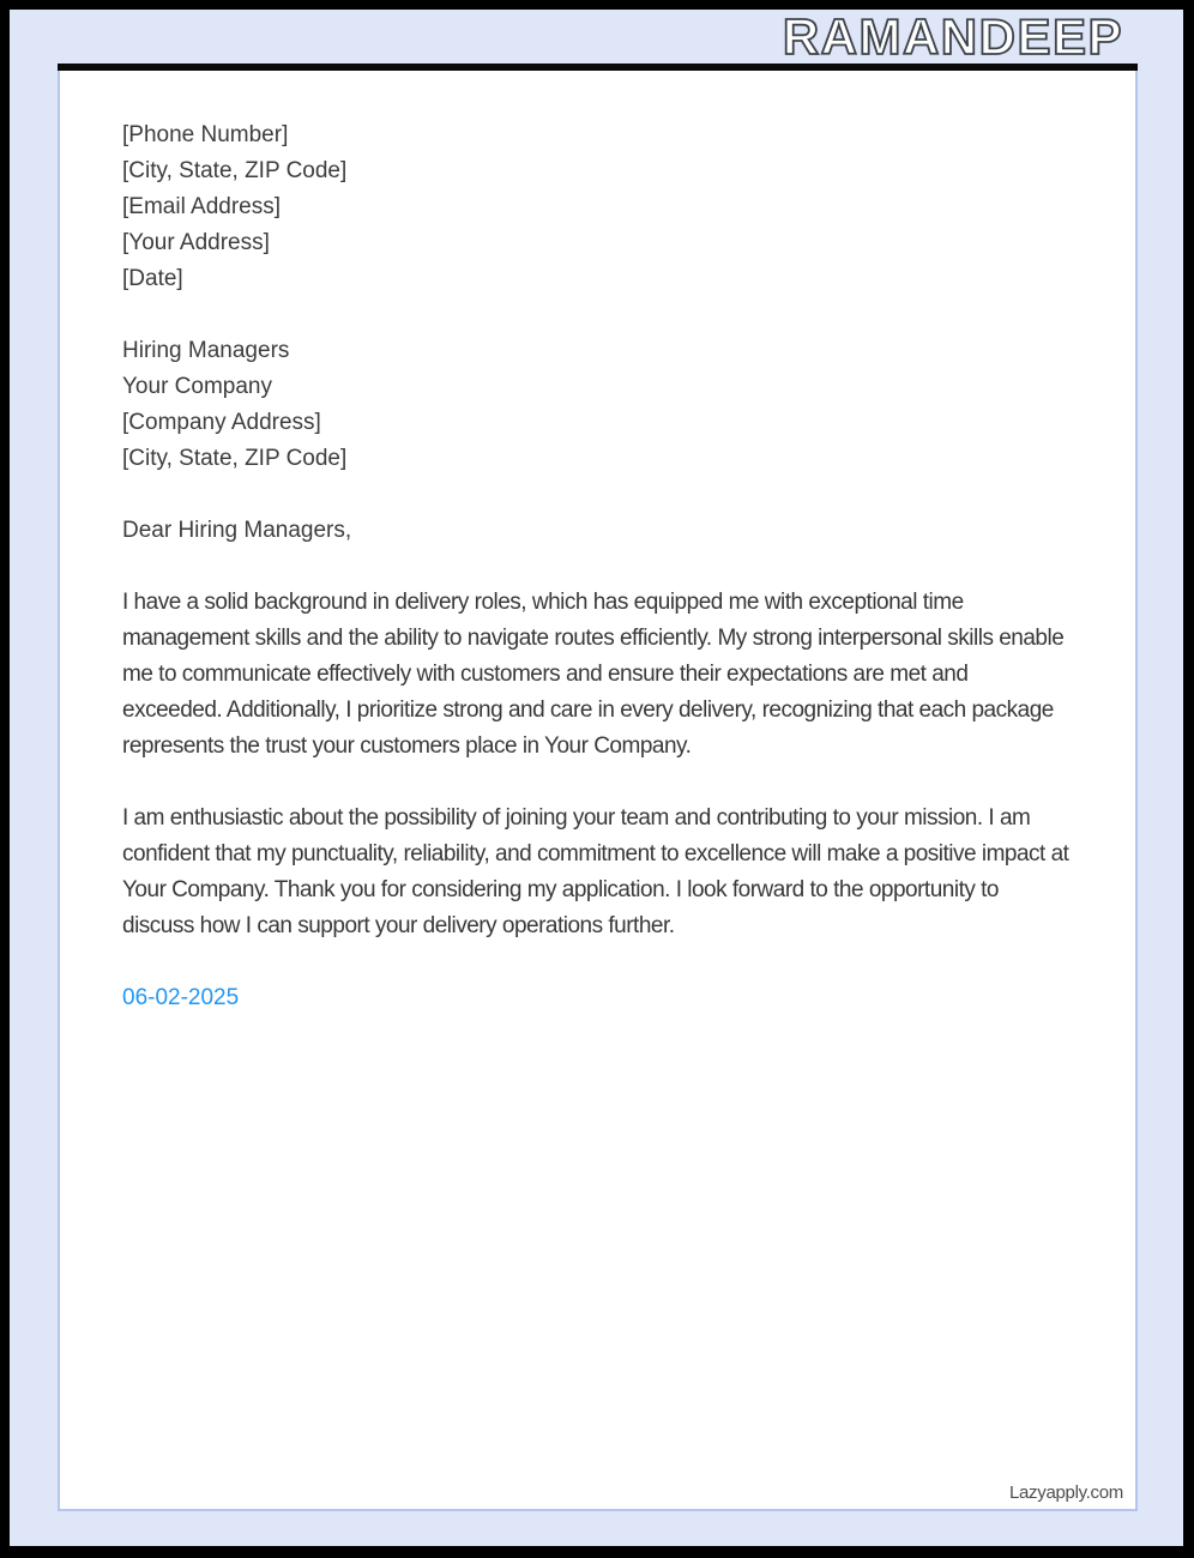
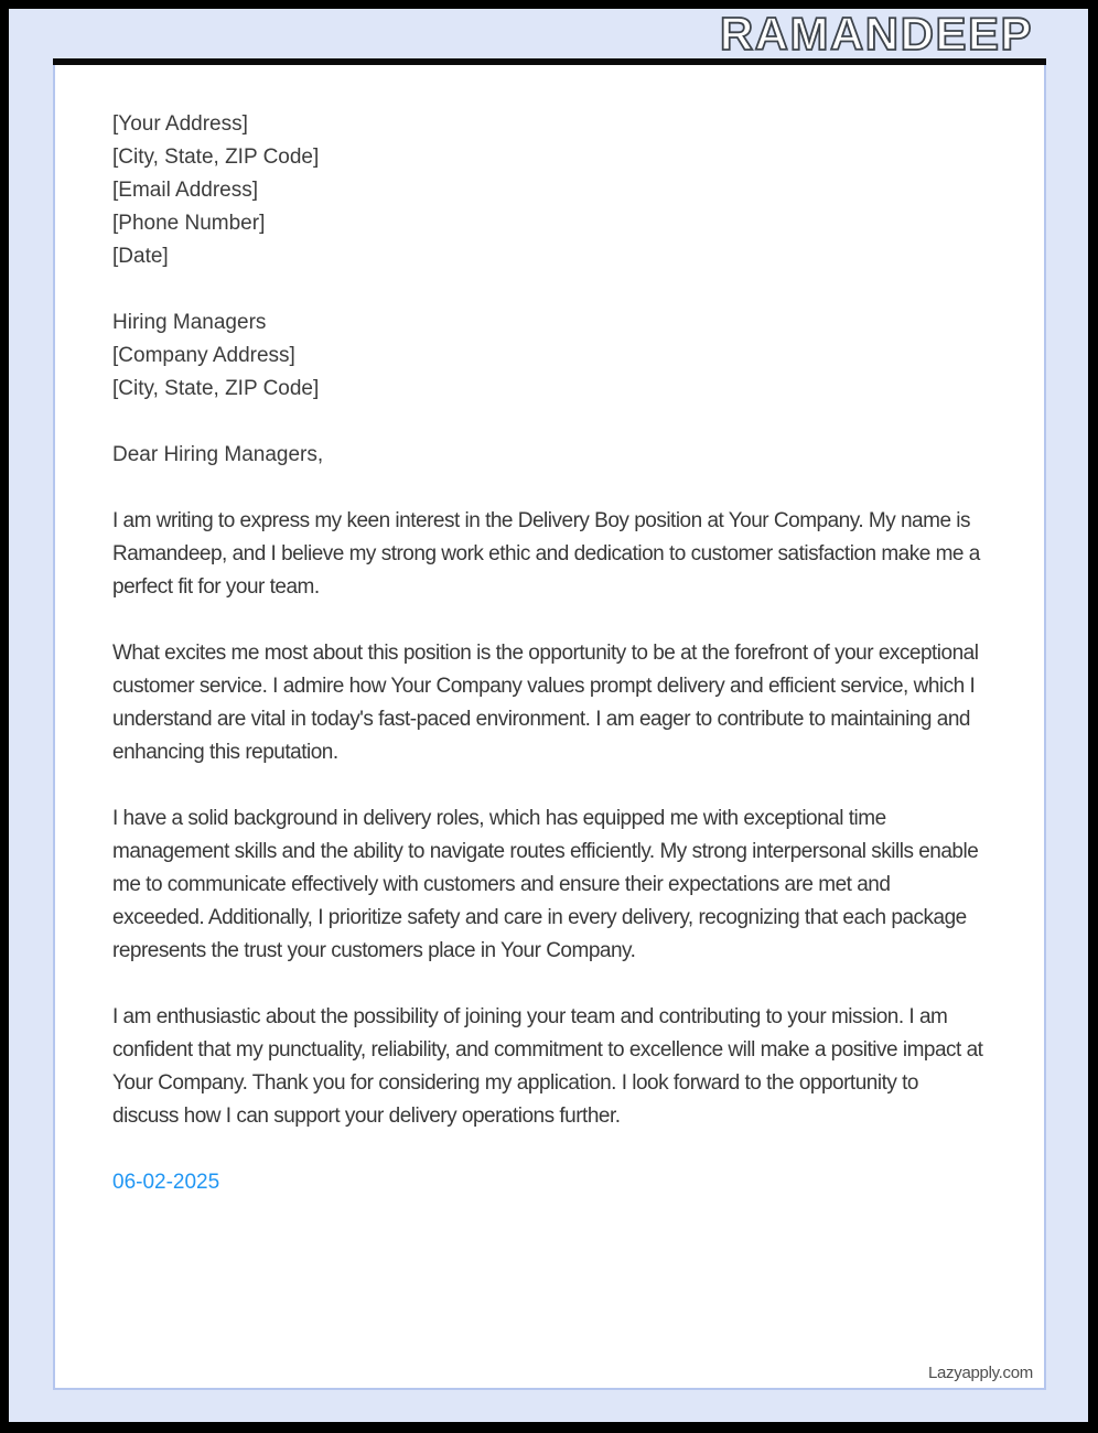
  RAMANDEEP
- [Phone Number]
+ [Your Address]
  [City, State, ZIP Code]
  [Email Address]
- [Your Address]
+ [Phone Number]
  [Date]
  Hiring Managers
- Your Company
  [Company Address]
  [City, State, ZIP Code]
  Dear Hiring Managers,
+ I am writing to express my keen interest in the Delivery Boy position at Your Company. My name is Ramandeep, and I believe my strong work ethic and dedication to customer satisfaction make me a perfect fit for your team.
+ What excites me most about this position is the opportunity to be at the forefront of your exceptional customer service. I admire how Your Company values prompt delivery and efficient service, which I understand are vital in today's fast-paced environment. I am eager to contribute to maintaining and enhancing this reputation.
- I have a solid background in delivery roles, which has equipped me with exceptional time management skills and the ability to navigate routes efficiently. My strong interpersonal skills enable me to communicate effectively with customers and ensure their expectations are met and exceeded. Additionally, I prioritize strong and care in every delivery, recognizing that each package represents the trust your customers place in Your Company.
+ I have a solid background in delivery roles, which has equipped me with exceptional time management skills and the ability to navigate routes efficiently. My strong interpersonal skills enable me to communicate effectively with customers and ensure their expectations are met and exceeded. Additionally, I prioritize safety and care in every delivery, recognizing that each package represents the trust your customers place in Your Company.
  I am enthusiastic about the possibility of joining your team and contributing to your mission. I am confident that my punctuality, reliability, and commitment to excellence will make a positive impact at Your Company. Thank you for considering my application. I look forward to the opportunity to discuss how I can support your delivery operations further.
  06-02-2025
  Lazyapply.com
